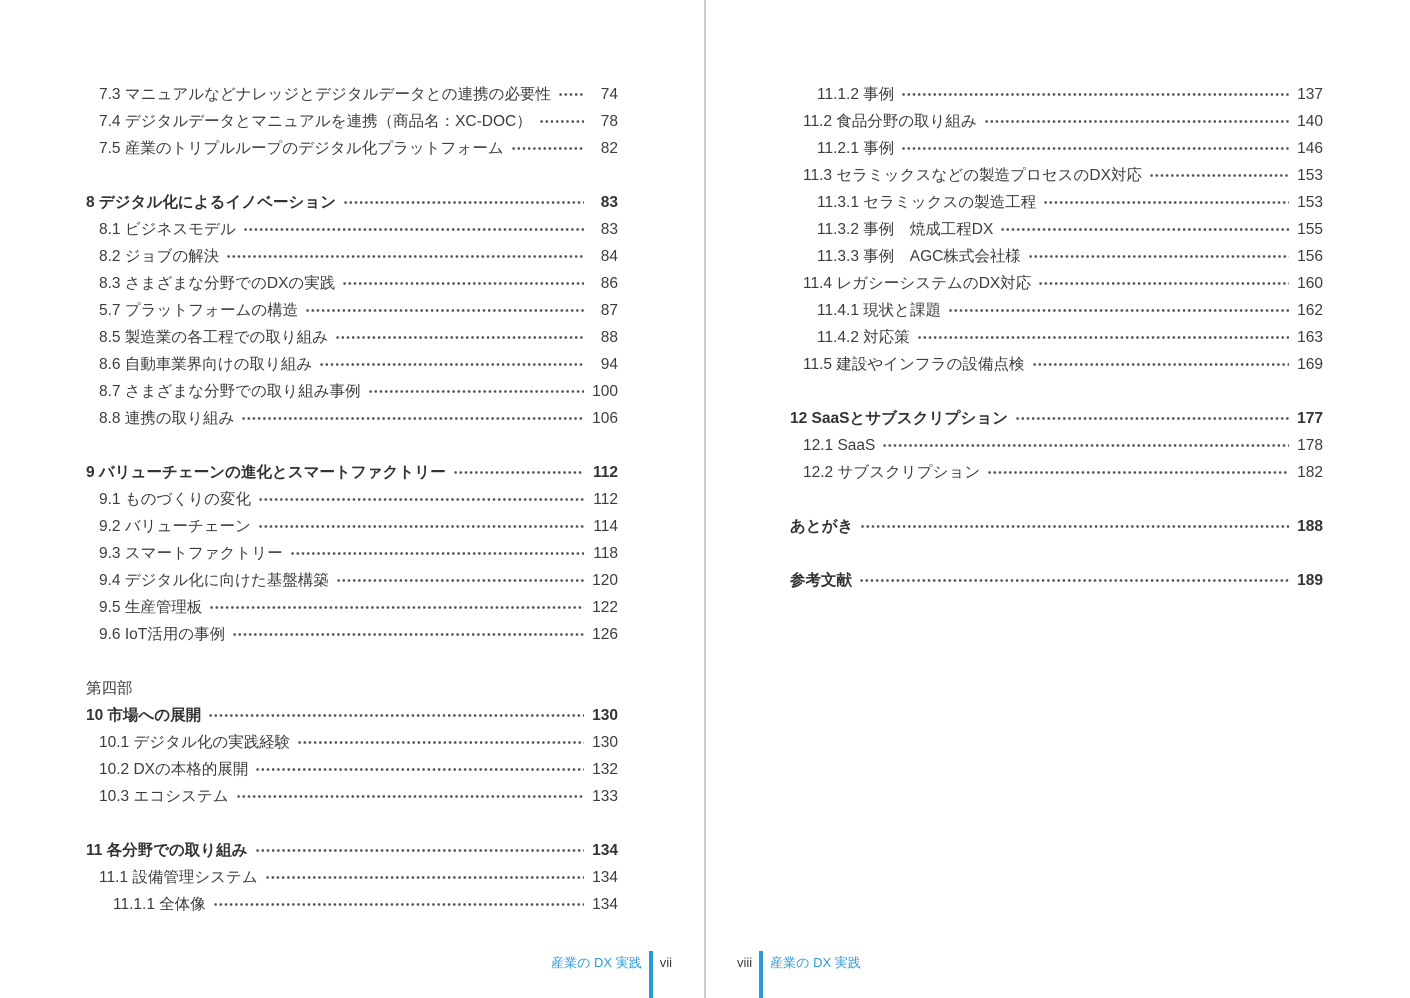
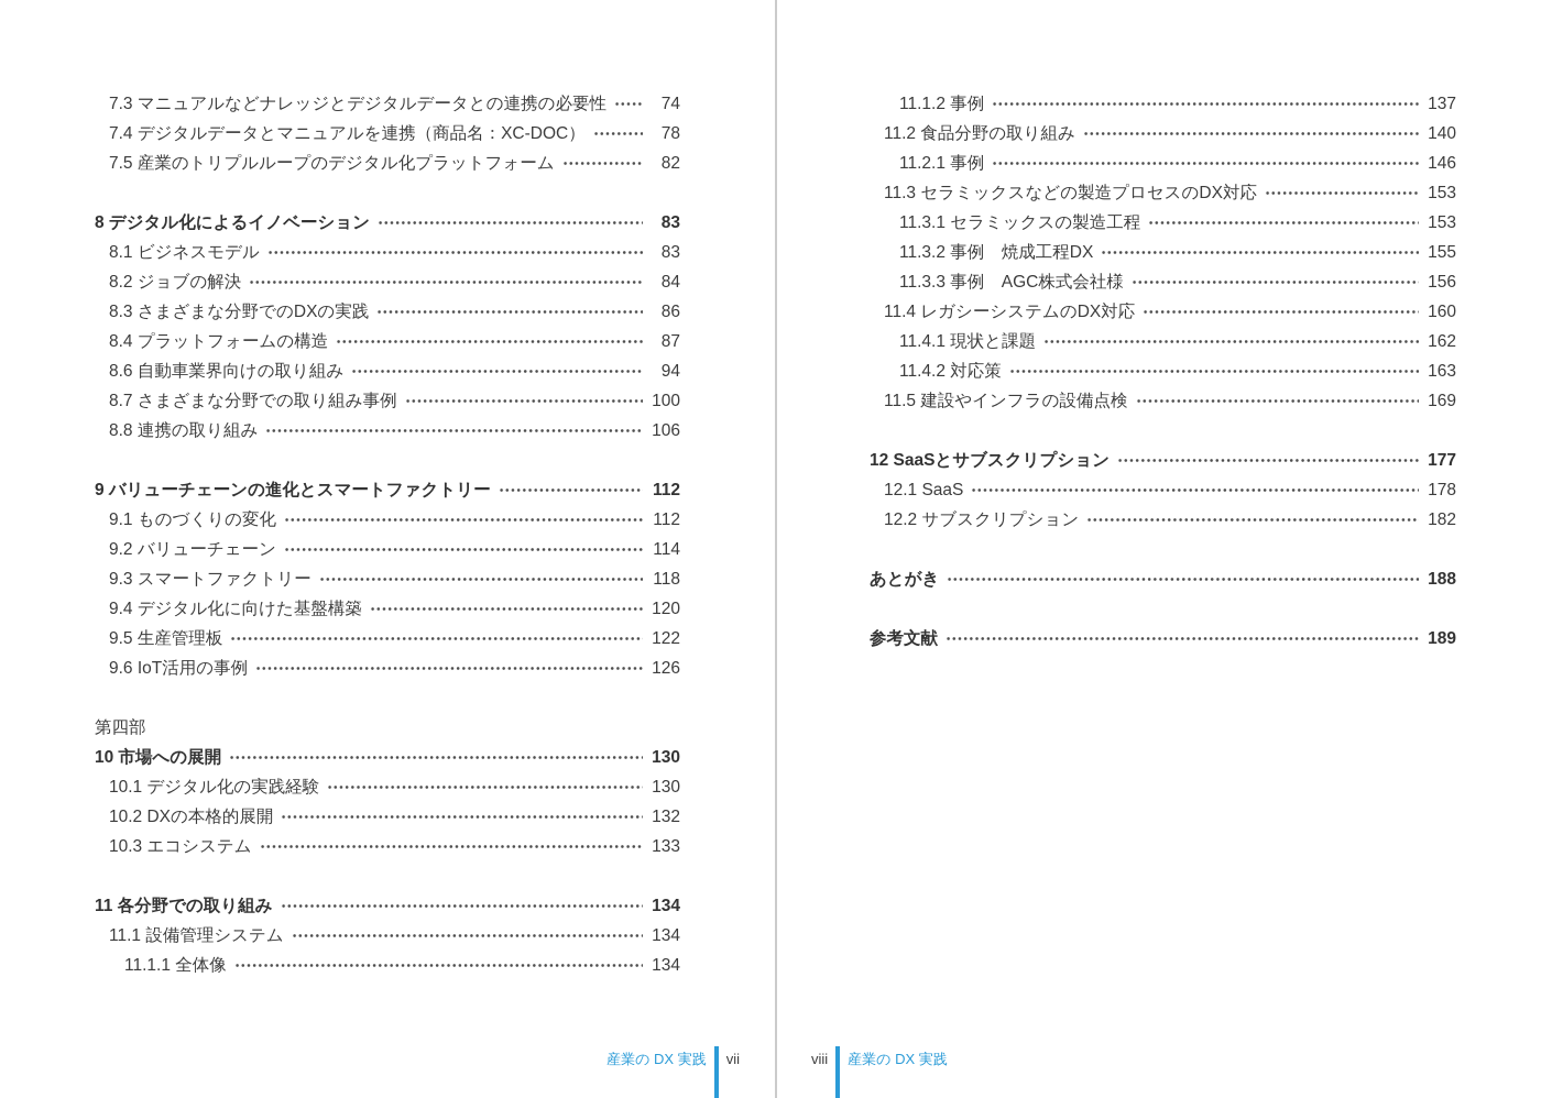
  7.3 マニュアルなどナレッジとデジタルデータとの連携の必要性
  74
  7.4 デジタルデータとマニュアルを連携（商品名：XC-DOC）
  78
  7.5 産業のトリプルループのデジタル化プラットフォーム
  82
  8 デジタル化によるイノベーション
  83
  8.1 ビジネスモデル
  83
  8.2 ジョブの解決
  84
  8.3 さまざまな分野でのDXの実践
  86
- 5.7 プラットフォームの構造
+ 8.4 プラットフォームの構造
  87
- 8.5 製造業の各工程での取り組み
- 88
  8.6 自動車業界向けの取り組み
  94
  8.7 さまざまな分野での取り組み事例
  100
  8.8 連携の取り組み
  106
  9 バリューチェーンの進化とスマートファクトリー
  112
  9.1 ものづくりの変化
  112
  9.2 バリューチェーン
  114
  9.3 スマートファクトリー
  118
  9.4 デジタル化に向けた基盤構築
  120
  9.5 生産管理板
  122
  9.6 IoT活用の事例
  126
  第四部
  10 市場への展開
  130
  10.1 デジタル化の実践経験
  130
  10.2 DXの本格的展開
  132
  10.3 エコシステム
  133
  11 各分野での取り組み
  134
  11.1 設備管理システム
  134
  11.1.1 全体像
  134
  11.1.2 事例
  137
  11.2 食品分野の取り組み
  140
  11.2.1 事例
  146
  11.3 セラミックスなどの製造プロセスのDX対応
  153
  11.3.1 セラミックスの製造工程
  153
  11.3.2 事例 焼成工程DX
  155
  11.3.3 事例 AGC株式会社様
  156
  11.4 レガシーシステムのDX対応
  160
  11.4.1 現状と課題
  162
  11.4.2 対応策
  163
  11.5 建設やインフラの設備点検
  169
  12 SaaSとサブスクリプション
  177
  12.1 SaaS
  178
  12.2 サブスクリプション
  182
  あとがき
  188
  参考文献
  189
  産業の DX 実践
  vii
  viii
  産業の DX 実践
